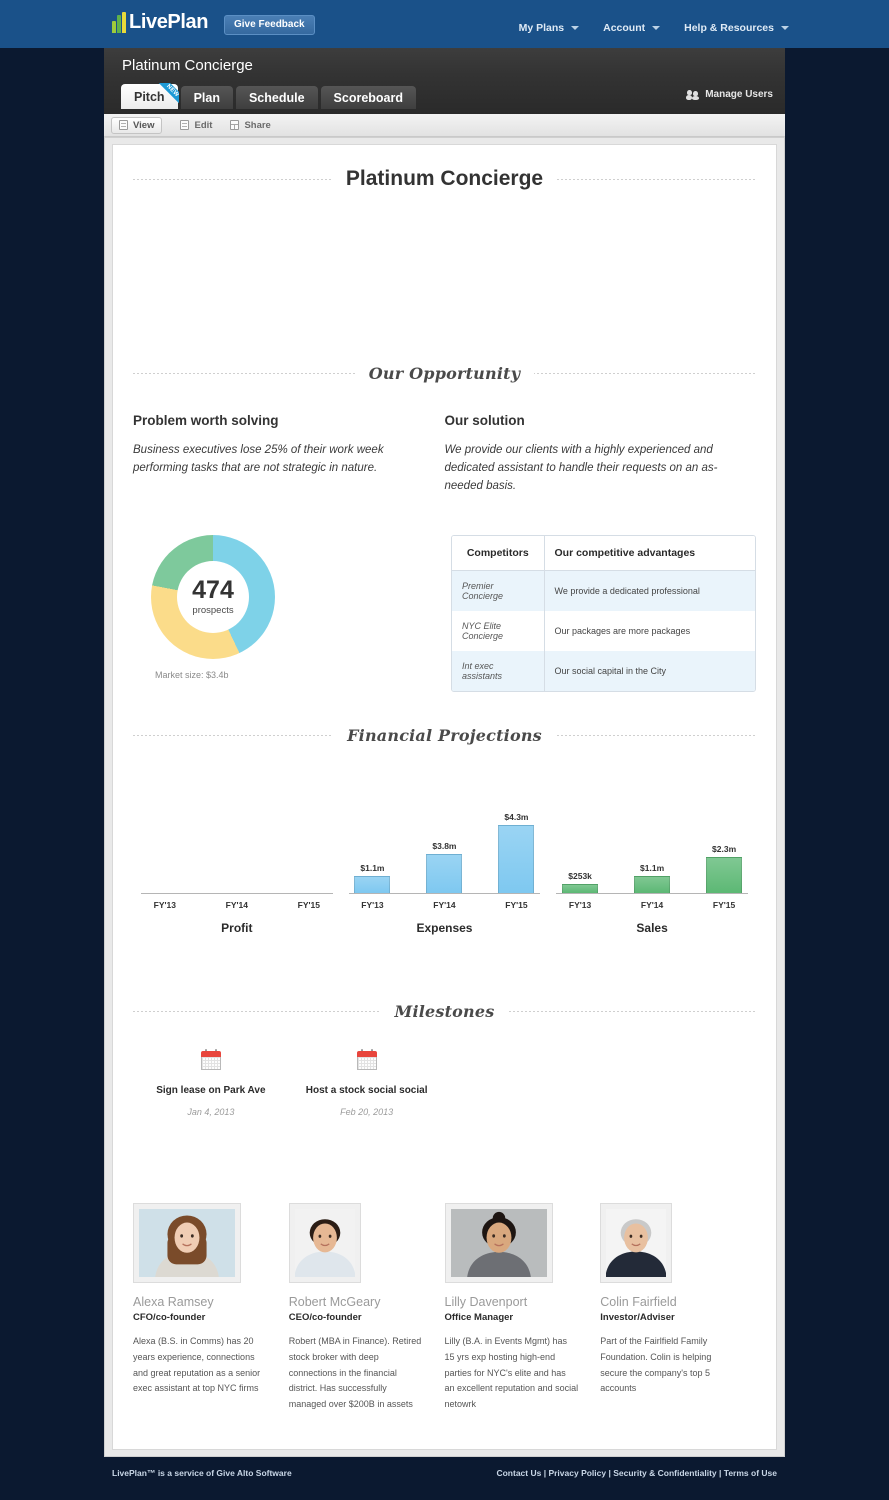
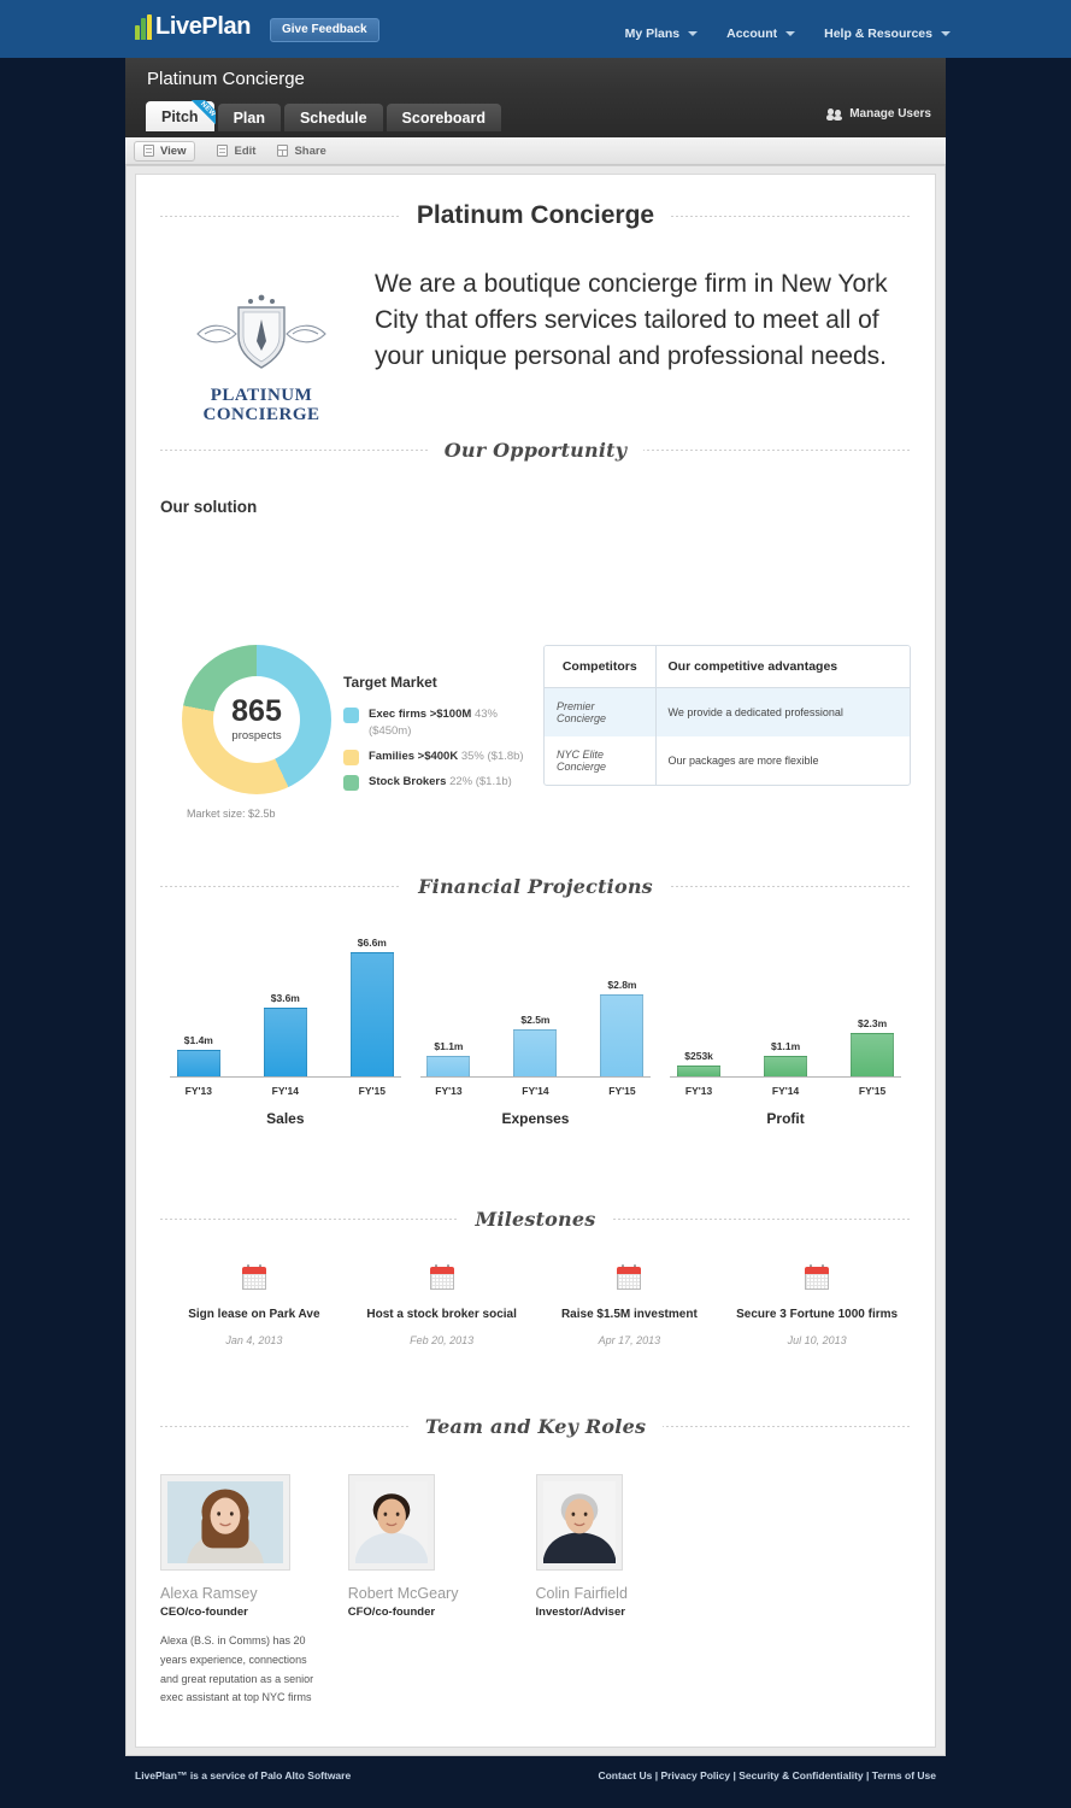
  LivePlan
  Give Feedback
  My Plans
  Account
  Help & Resources
  Platinum Concierge
  Plan
  Schedule
  Scoreboard
  Manage Users
  View
  Edit
  Share
  Platinum Concierge
+ PLATINUM
+ CONCIERGE
+ We are a boutique concierge firm in New York City that offers services tailored to meet all of your unique personal and professional needs.
  Our Opportunity
- Problem worth solving
- Business executives lose 25% of their work week performing tasks that are not strategic in nature.
  Our solution
- We provide our clients with a highly experienced and dedicated assistant to handle their requests on an as-needed basis.
- 474
+ 865
  prospects
- Market size: $3.4b
+ Market size: $2.5b
+ Target Market
+ Exec firms >$100M 43% ($450m)
+ Families >$400K 35% ($1.8b)
+ Stock Brokers 22% ($1.1b)
  Competitors	Our competitive advantages
  Premier Concierge	We provide a dedicated professional
- NYC Elite Concierge	Our packages are more packages
+ NYC Elite Concierge	Our packages are more flexible
- Int exec assistants	Our social capital in the City
  Financial Projections
+ $1.4m
+ $3.6m
+ $6.6m
  FY'13
  FY'14
  FY'15
- Profit
+ Sales
  $1.1m
- $3.8m
+ $2.5m
- $4.3m
+ $2.8m
  FY'13
  FY'14
  FY'15
  Expenses
  $253k
  $1.1m
  $2.3m
  FY'13
  FY'14
  FY'15
- Sales
+ Profit
  Milestones
  Sign lease on Park Ave
  Jan 4, 2013
- Host a stock social social
+ Host a stock broker social
  Feb 20, 2013
+ Raise $1.5M investment
+ Apr 17, 2013
+ Secure 3 Fortune 1000 firms
+ Jul 10, 2013
+ Team and Key Roles
  Alexa Ramsey
- CFO/co-founder
+ CEO/co-founder
  Alexa (B.S. in Comms) has 20 years experience, connections and great reputation as a senior exec assistant at top NYC firms
  Robert McGeary
- CEO/co-founder
+ CFO/co-founder
- Robert (MBA in Finance). Retired stock broker with deep connections in the financial district. Has successfully managed over $200B in assets
- Lilly Davenport
- Office Manager
- Lilly (B.A. in Events Mgmt) has 15 yrs exp hosting high-end parties for NYC's elite and has an excellent reputation and social netowrk
  Colin Fairfield
  Investor/Adviser
- Part of the Fairlfield Family Foundation. Colin is helping secure the company's top 5 accounts
- LivePlan™ is a service of Give Alto Software
+ LivePlan™ is a service of Palo Alto Software
  Contact Us | Privacy Policy | Security & Confidentiality | Terms of Use
